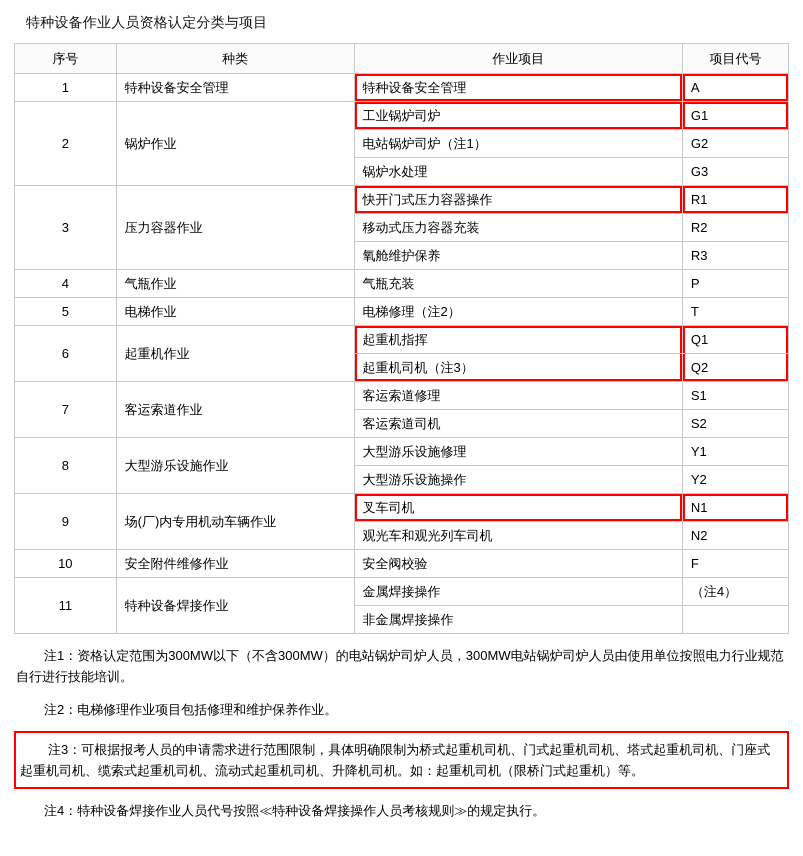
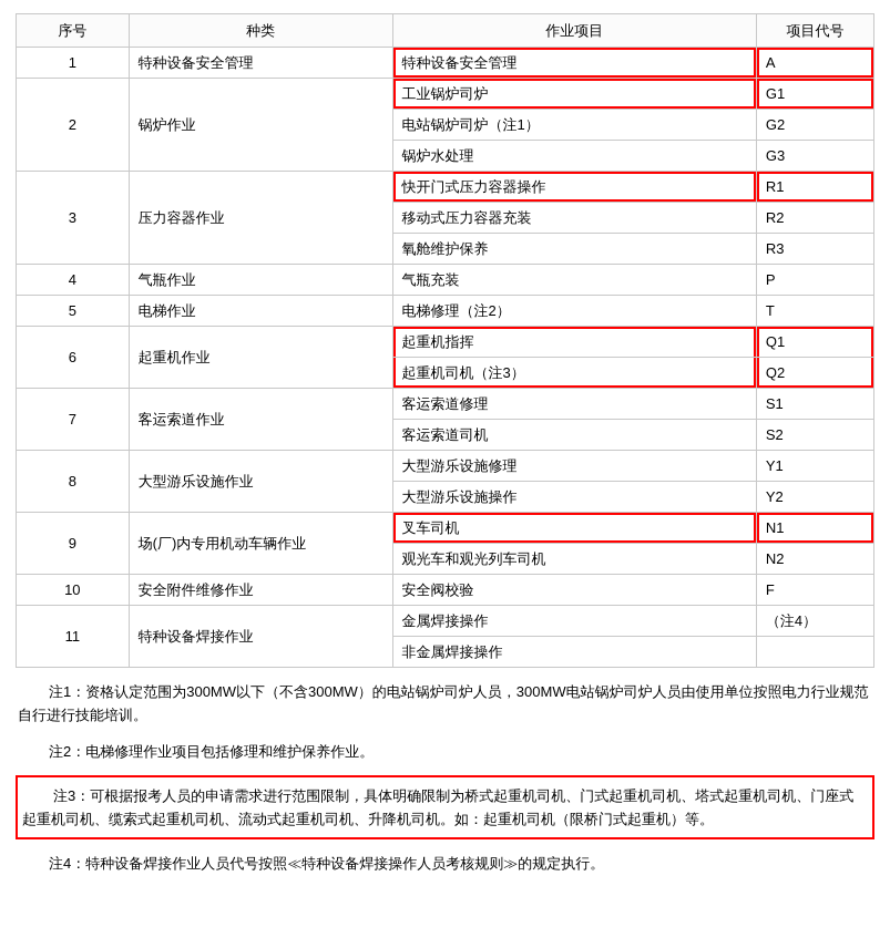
- 特种设备作业人员资格认定分类与项目
  序号	种类	作业项目	项目代号
  1	特种设备安全管理	特种设备安全管理	A
  2	锅炉作业	工业锅炉司炉	G1
  电站锅炉司炉（注1）	G2
  锅炉水处理	G3
  3	压力容器作业	快开门式压力容器操作	R1
  移动式压力容器充装	R2
  氧舱维护保养	R3
  4	气瓶作业	气瓶充装	P
  5	电梯作业	电梯修理（注2）	T
  6	起重机作业	起重机指挥	Q1
  起重机司机（注3）	Q2
  7	客运索道作业	客运索道修理	S1
  客运索道司机	S2
  8	大型游乐设施作业	大型游乐设施修理	Y1
  大型游乐设施操作	Y2
  9	场(厂)内专用机动车辆作业	叉车司机	N1
  观光车和观光列车司机	N2
  10	安全附件维修作业	安全阀校验	F
  11	特种设备焊接作业	金属焊接操作	（注4）
  非金属焊接操作
  注1：资格认定范围为300MW以下（不含300MW）的电站锅炉司炉人员，300MW电站锅炉司炉人员由使用单位按照电力行业规范自行进行技能培训。
  注2：电梯修理作业项目包括修理和维护保养作业。
  注3：可根据报考人员的申请需求进行范围限制，具体明确限制为桥式起重机司机、门式起重机司机、塔式起重机司机、门座式起重机司机、缆索式起重机司机、流动式起重机司机、升降机司机。如：起重机司机（限桥门式起重机）等。
  注4：特种设备焊接作业人员代号按照≪特种设备焊接操作人员考核规则≫的规定执行。
